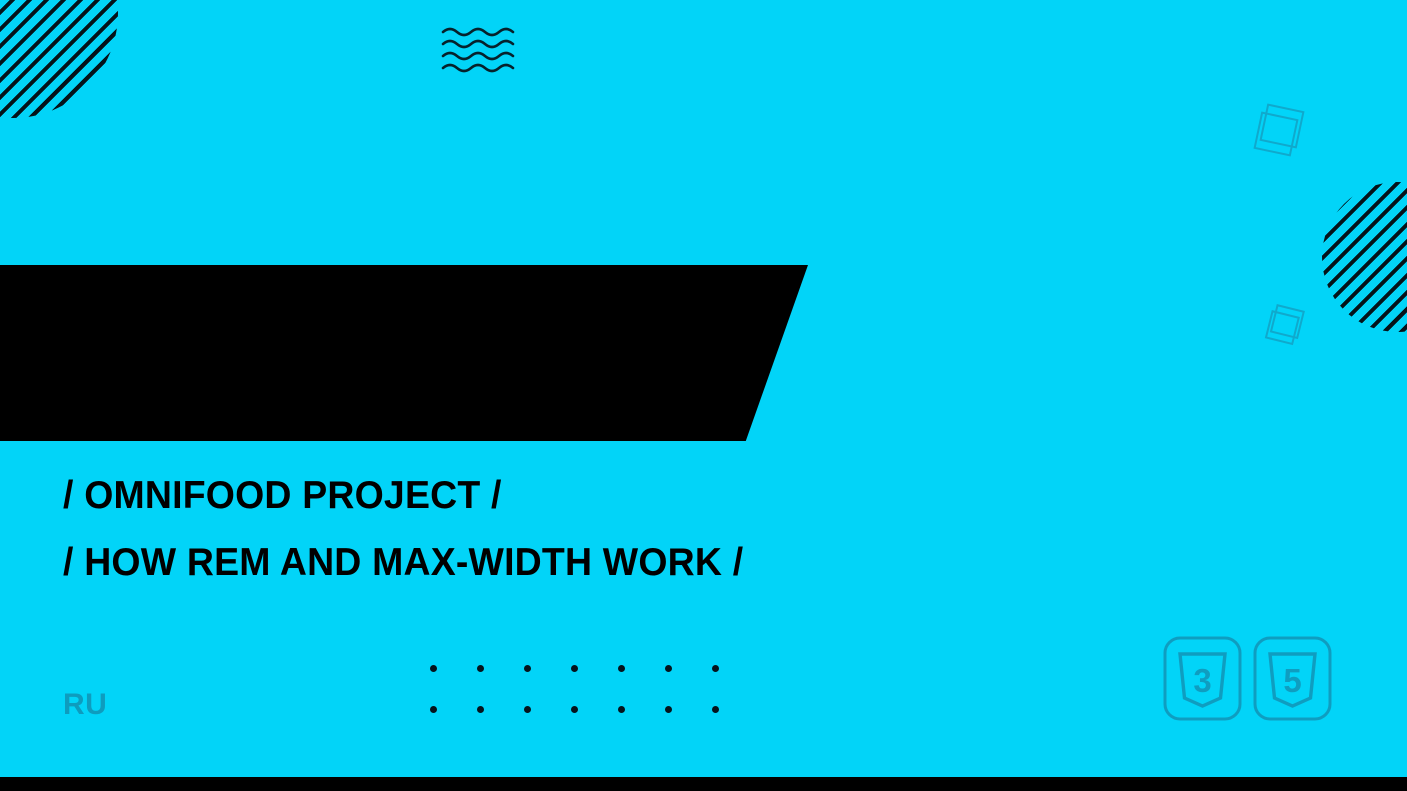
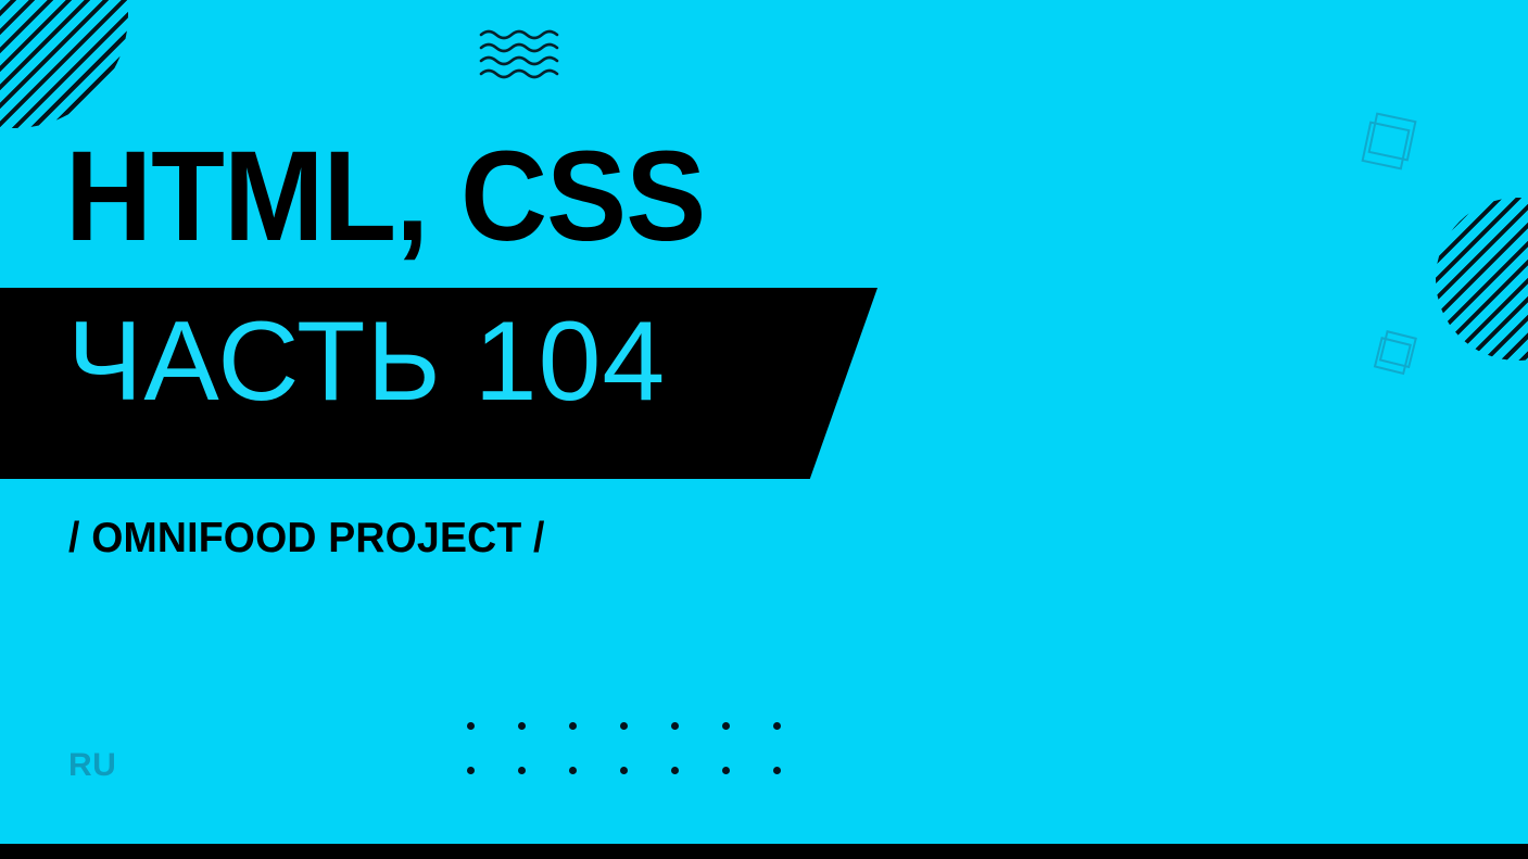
+ HTML, CSS
+ ЧАСТЬ 104
  / OMNIFOOD PROJECT /
- / HOW REM AND MAX-WIDTH WORK /
  RU
- 3
- 5
